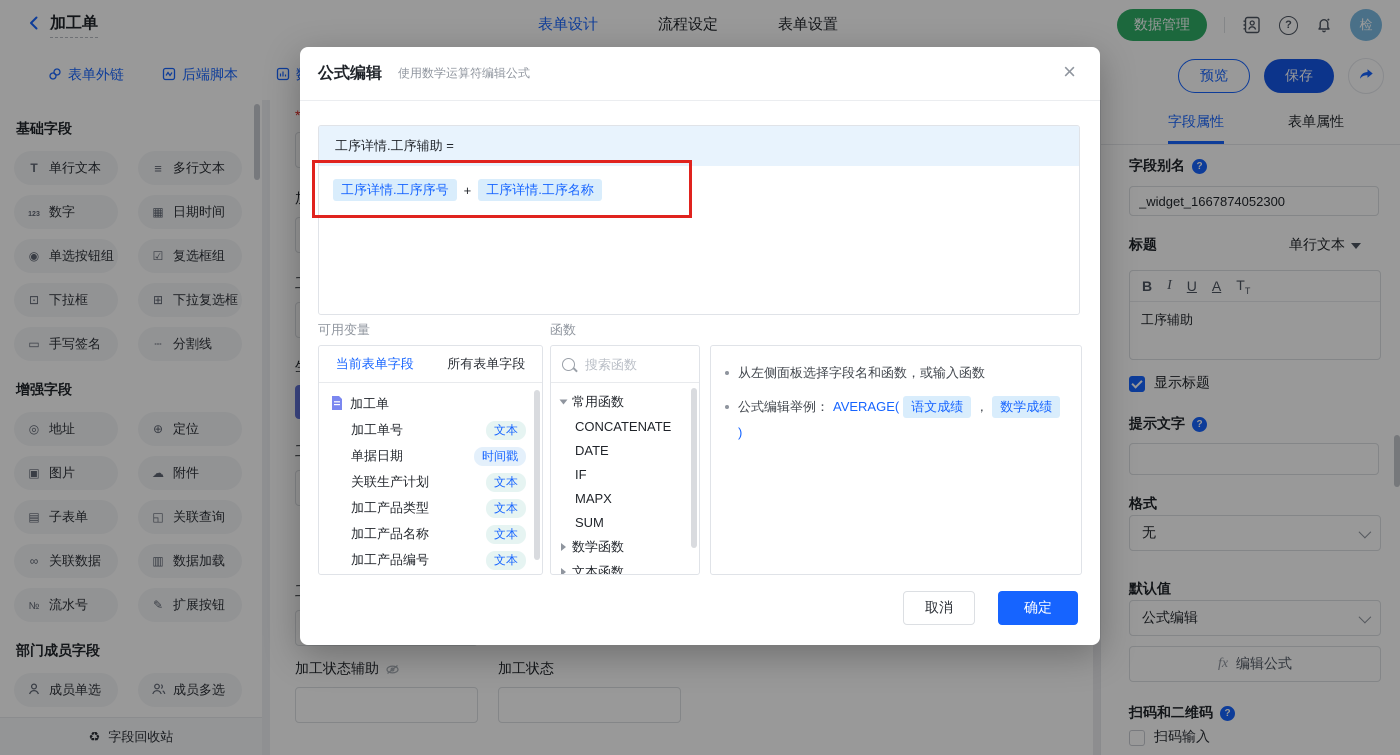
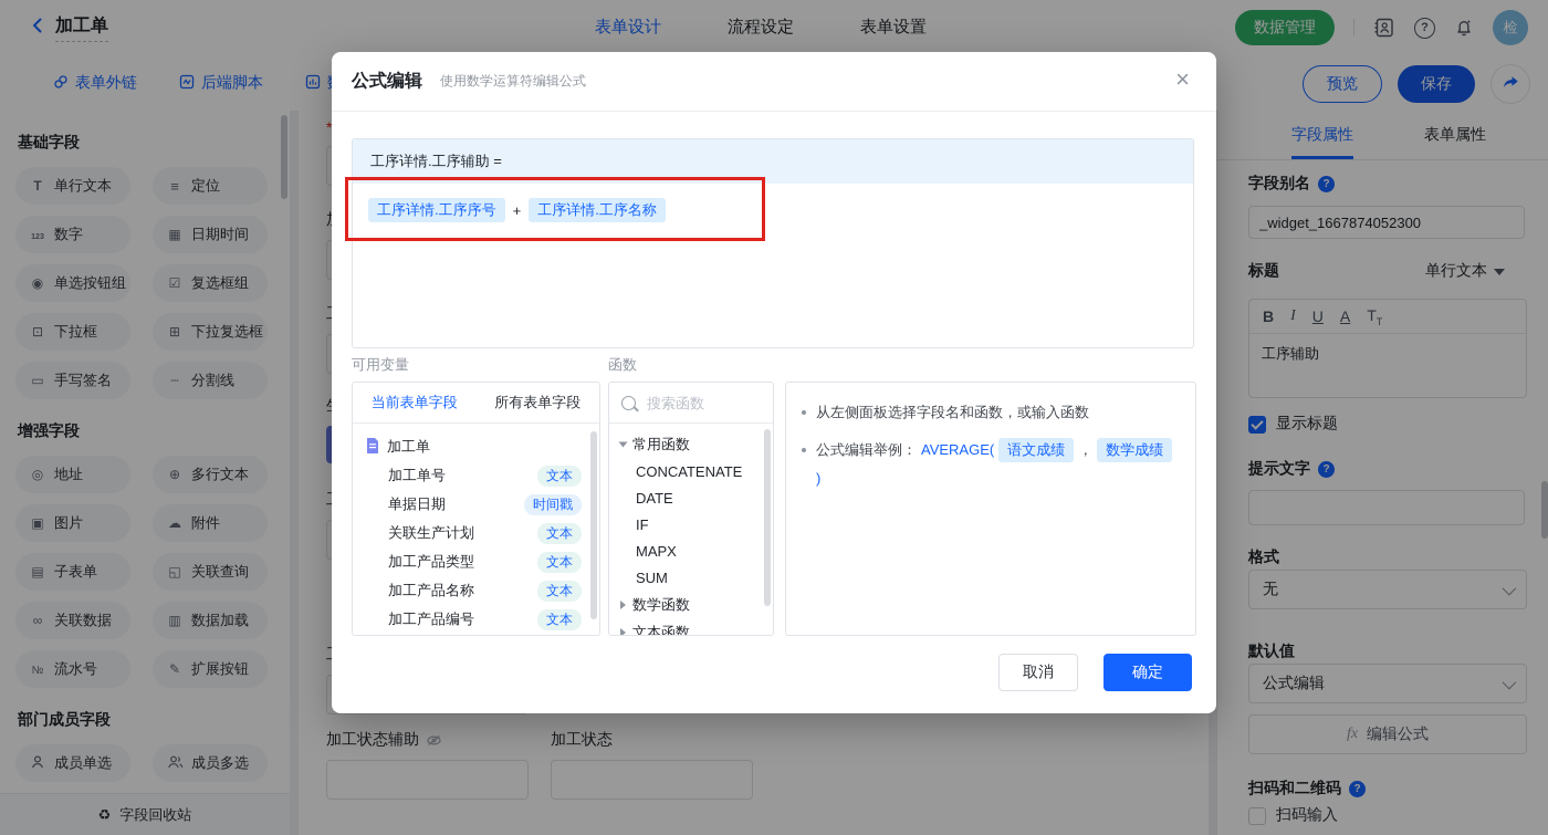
  加工单
  表单设计
  流程设定
  表单设置
  数据管理
  检
  表单外链
  后端脚本
  预览
  保存
  基础字段
  单行文本
- 多行文本
+ 定位
  数字
  日期时间
  单选按钮组
  复选框组
  下拉框
  下拉复选框
  手写签名
  分割线
  增强字段
  地址
- 定位
+ 多行文本
  图片
  附件
  子表单
  关联查询
  关联数据
  数据加载
  流水号
  扩展按钮
  部门成员字段
  成员单选
  成员多选
  ♻
  字段回收站
  *
  加工状态辅助
  加工状态
  字段属性
  表单属性
  字段别名
  _widget_1667874052300
  标题
  单行文本
  B
  I
  U
  A
  TT
  工序辅助
  显示标题
  提示文字
  格式
  无
  默认值
  公式编辑
  fx
  编辑公式
  扫码和二维码
  扫码输入
  公式编辑
  使用数学运算符编辑公式
  ×
  工序详情.工序辅助 =
  工序详情.工序序号
  +
  工序详情.工序名称
  可用变量
  函数
  当前表单字段
  所有表单字段
  加工单
  加工单号
  文本
  单据日期
  时间戳
  关联生产计划
  文本
  加工产品类型
  文本
  加工产品名称
  文本
  加工产品编号
  文本
  搜索函数
  常用函数
  CONCATENATE
  DATE
  IF
  MAPX
  SUM
  数学函数
  文本函数
  从左侧面板选择字段名和函数，或输入函数
  公式编辑举例：
  AVERAGE(
  语文成绩
  ，
  数学成绩
  )
  取消
  确定
